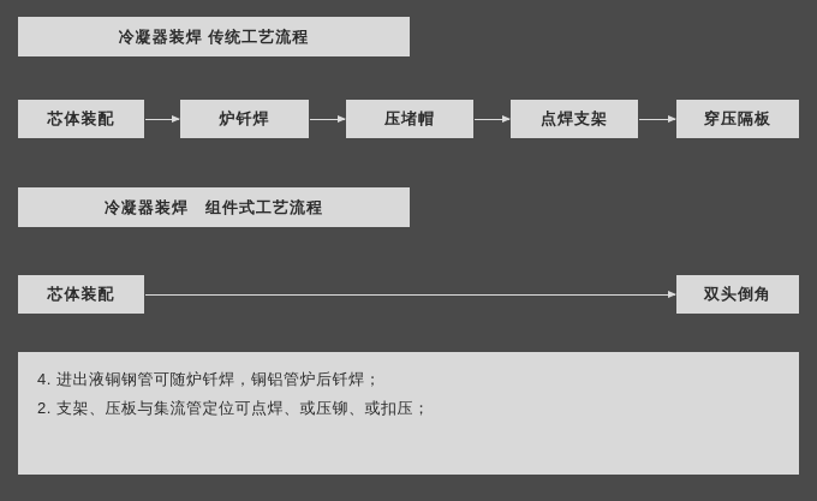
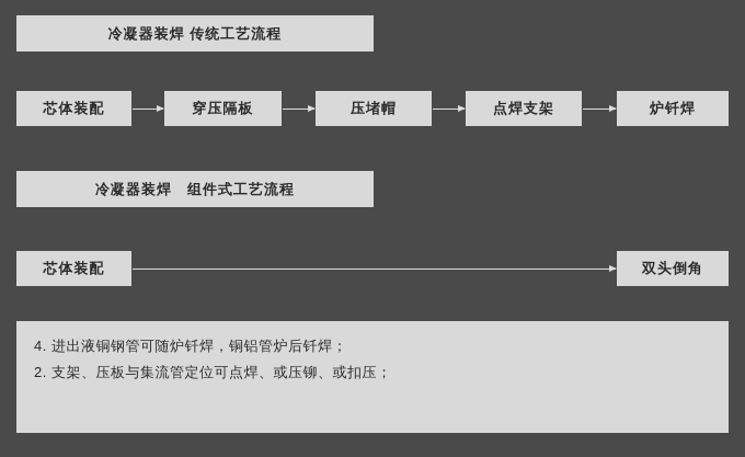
  冷凝器装焊 传统工艺流程
  芯体装配
- 炉钎焊
+ 穿压隔板
  压堵帽
  点焊支架
- 穿压隔板
+ 炉钎焊
  冷凝器装焊 组件式工艺流程
  芯体装配
  双头倒角
  4. 进出液铜钢管可随炉钎焊，铜铝管炉后钎焊；
  2. 支架、压板与集流管定位可点焊、或压铆、或扣压；
